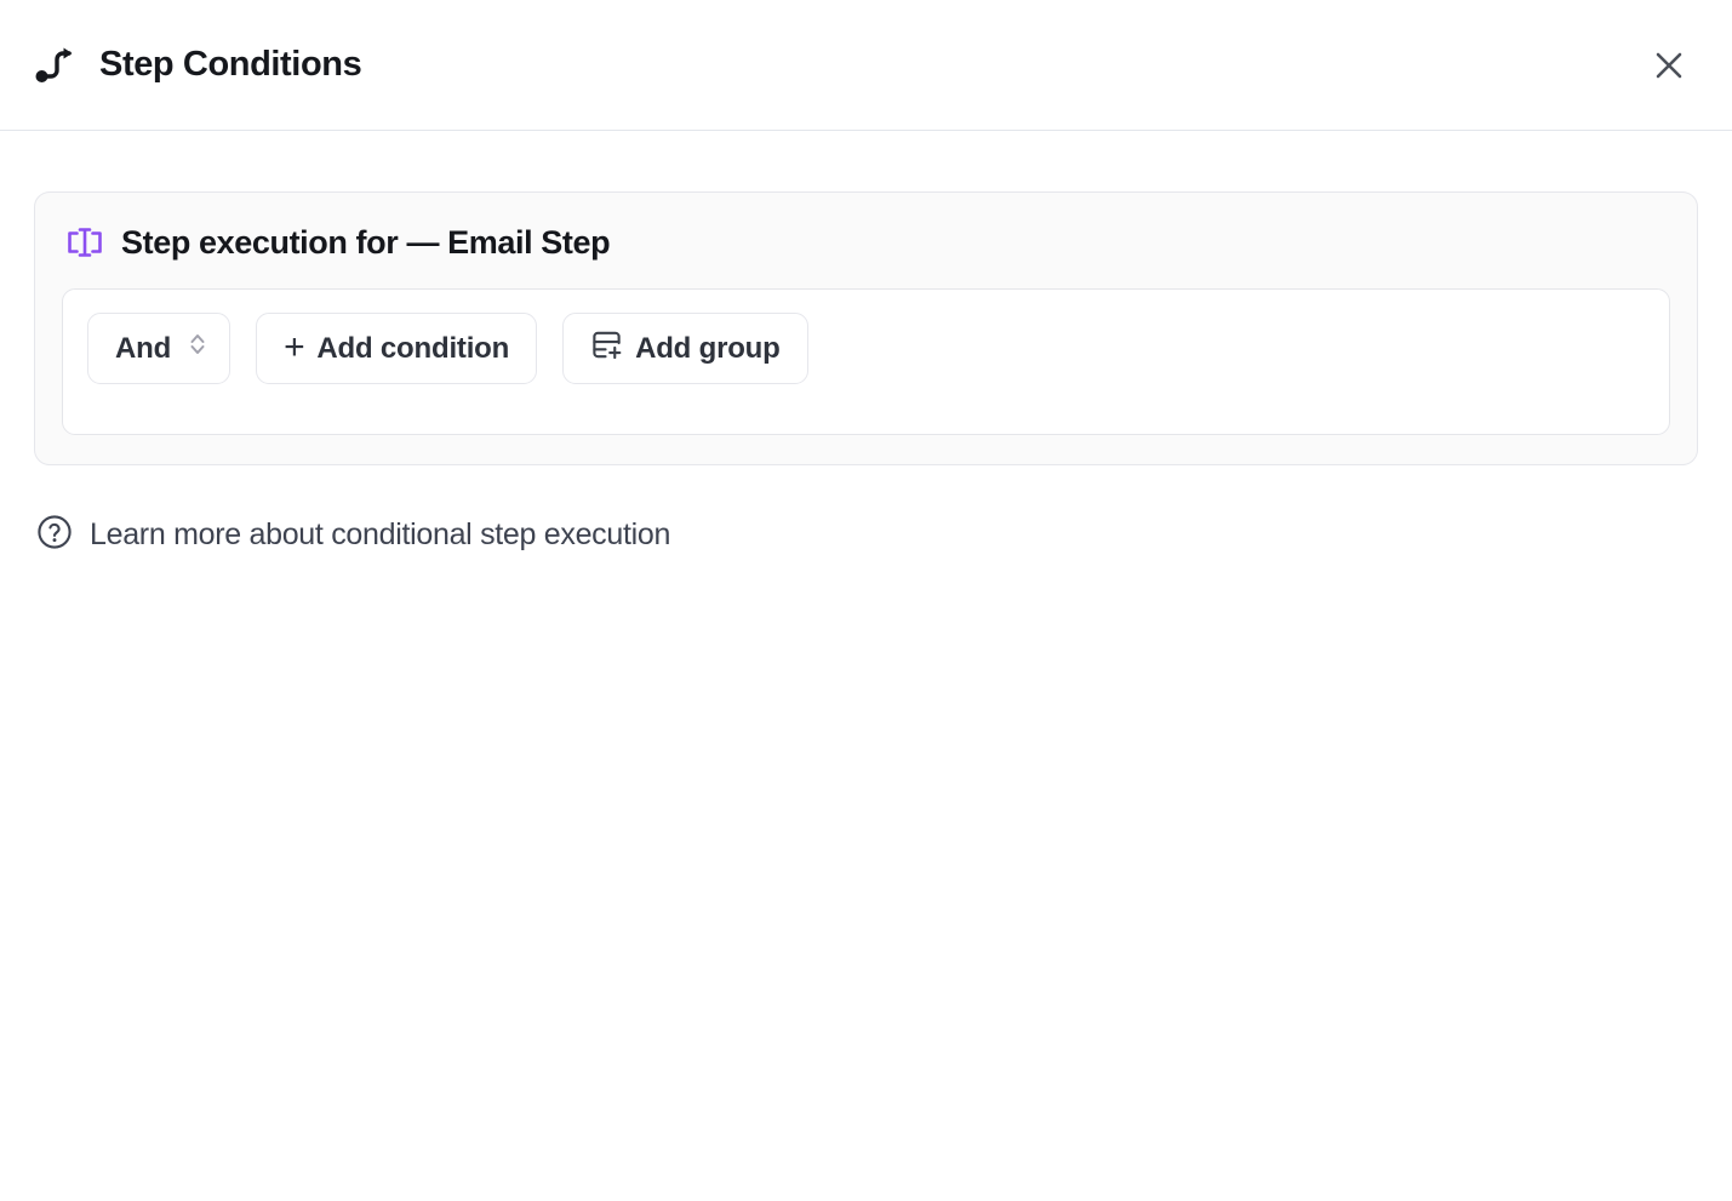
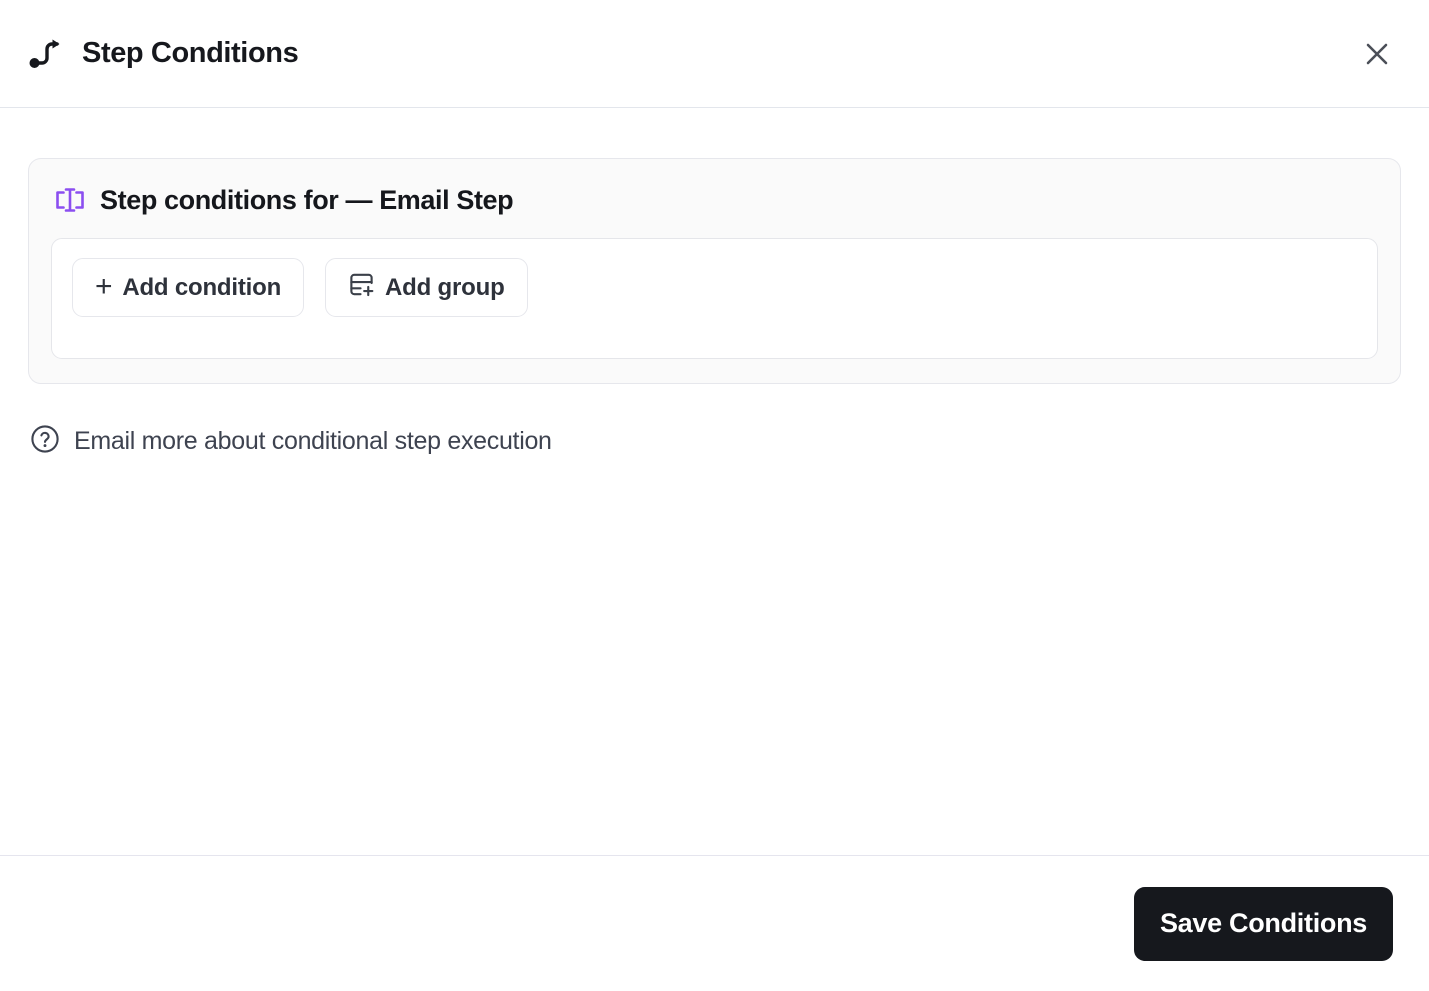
  Step Conditions
- Step execution for — Email Step
+ Step conditions for — Email Step
- And
  +
  Add condition
  Add group
- Learn more about conditional step execution
+ Email more about conditional step execution
+ Save Conditions
